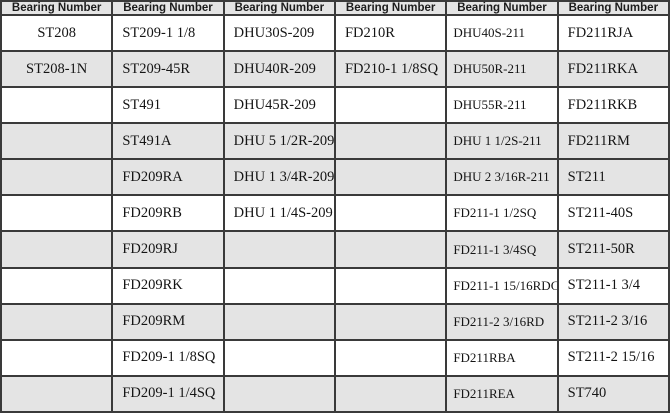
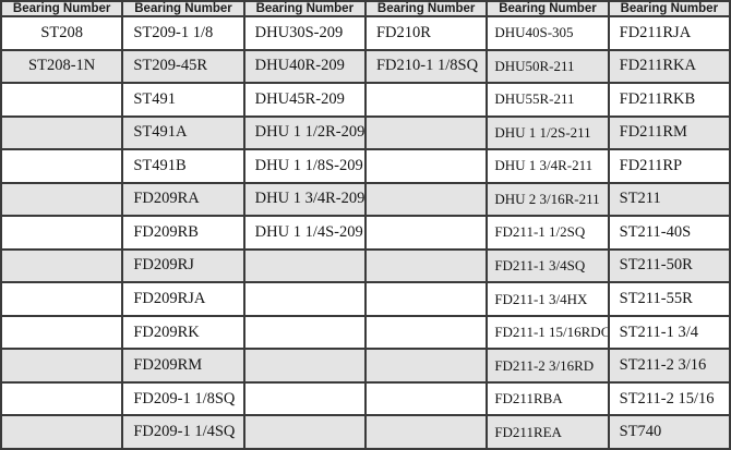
  Bearing Number	Bearing Number	Bearing Number	Bearing Number	Bearing Number	Bearing Number
- ST208	ST209-1 1/8	DHU30S-209	FD210R	DHU40S-211	FD211RJA
+ ST208	ST209-1 1/8	DHU30S-209	FD210R	DHU40S-305	FD211RJA
  ST208-1N	ST209-45R	DHU40R-209	FD210-1 1/8SQ	DHU50R-211	FD211RKA
  	ST491	DHU45R-209		DHU55R-211	FD211RKB
- 	ST491A	DHU 5 1/2R-209		DHU 1 1/2S-211	FD211RM
+ 	ST491A	DHU 1 1/2R-209		DHU 1 1/2S-211	FD211RM
+ 	ST491B	DHU 1 1/8S-209		DHU 1 3/4R-211	FD211RP
  	FD209RA	DHU 1 3/4R-209		DHU 2 3/16R-211	ST211
  	FD209RB	DHU 1 1/4S-209		FD211-1 1/2SQ	ST211-40S
  	FD209RJ			FD211-1 3/4SQ	ST211-50R
+ 	FD209RJA			FD211-1 3/4HX	ST211-55R
  	FD209RK			FD211-1 15/16RDC	ST211-1 3/4
  	FD209RM			FD211-2 3/16RD	ST211-2 3/16
  	FD209-1 1/8SQ			FD211RBA	ST211-2 15/16
  	FD209-1 1/4SQ			FD211REA	ST740
